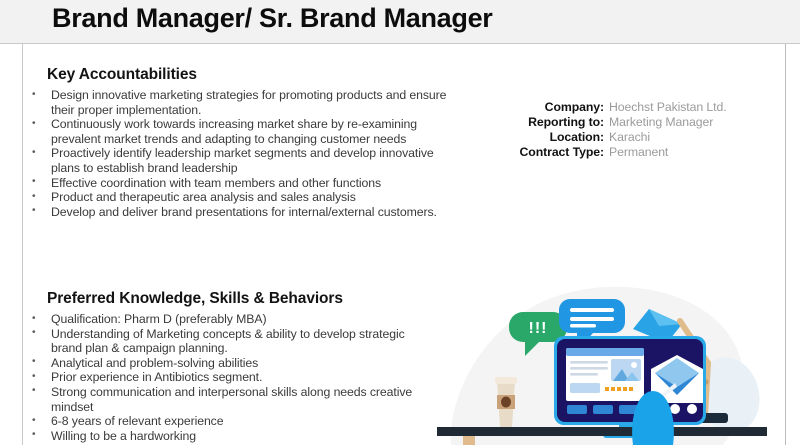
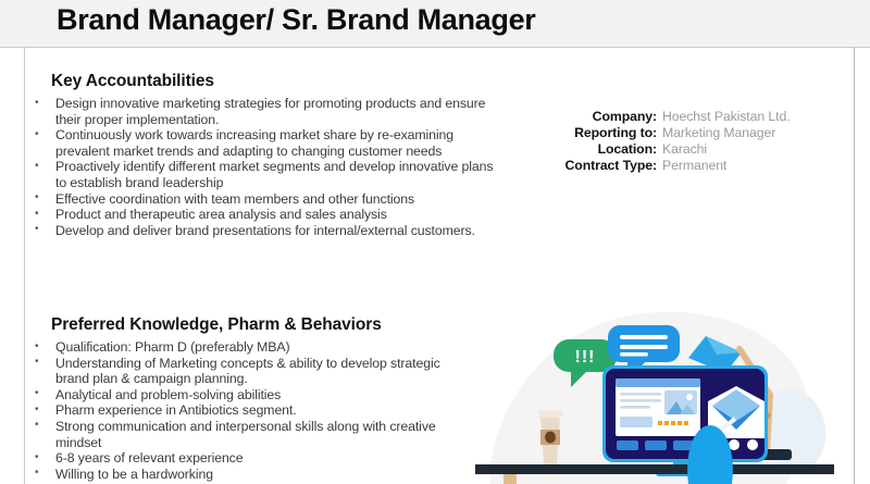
  Brand Manager/ Sr. Brand Manager
  Key Accountabilities
  Design innovative marketing strategies for promoting products and ensure their proper implementation.
  Continuously work towards increasing market share by re-examining prevalent market trends and adapting to changing customer needs
- Proactively identify leadership market segments and develop innovative plans to establish brand leadership
+ Proactively identify different market segments and develop innovative plans to establish brand leadership
  Effective coordination with team members and other functions
  Product and therapeutic area analysis and sales analysis
  Develop and deliver brand presentations for internal/external customers.
- Preferred Knowledge, Skills & Behaviors
+ Preferred Knowledge, Pharm & Behaviors
  Qualification: Pharm D (preferably MBA)
  Understanding of Marketing concepts & ability to develop strategic brand plan & campaign planning.
  Analytical and problem-solving abilities
- Prior experience in Antibiotics segment.
+ Pharm experience in Antibiotics segment.
- Strong communication and interpersonal skills along needs creative mindset
+ Strong communication and interpersonal skills along with creative mindset
  6-8 years of relevant experience
  Willing to be a hardworking
  Company:
  Hoechst Pakistan Ltd.
  Reporting to:
  Marketing Manager
  Location:
  Karachi
  Contract Type:
  Permanent
  !!!
